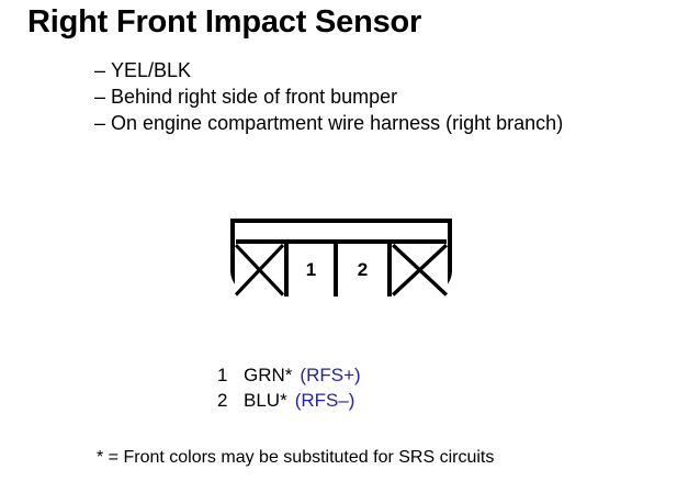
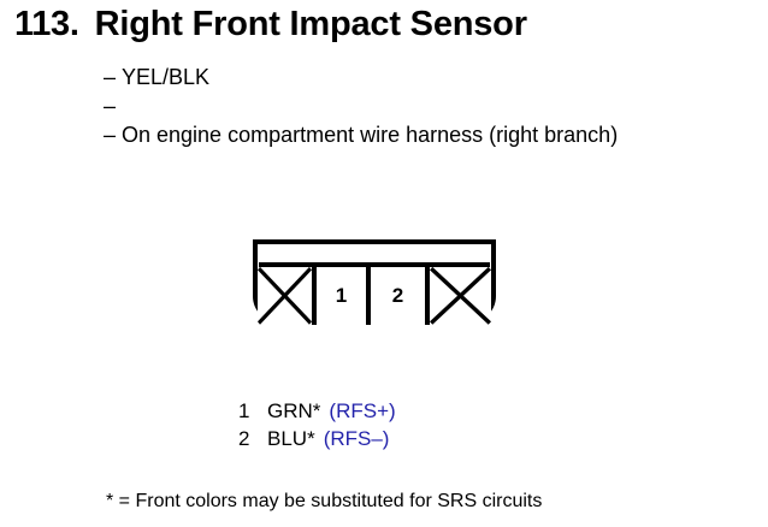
+ 113.
  Right Front Impact Sensor
  –
  YEL/BLK
  –
- Behind right side of front bumper
  –
  On engine compartment wire harness (right branch)
  1
  2
  1
  GRN*
  (RFS+)
  2
  BLU*
  (RFS–)
  * = Front colors may be substituted for SRS circuits
